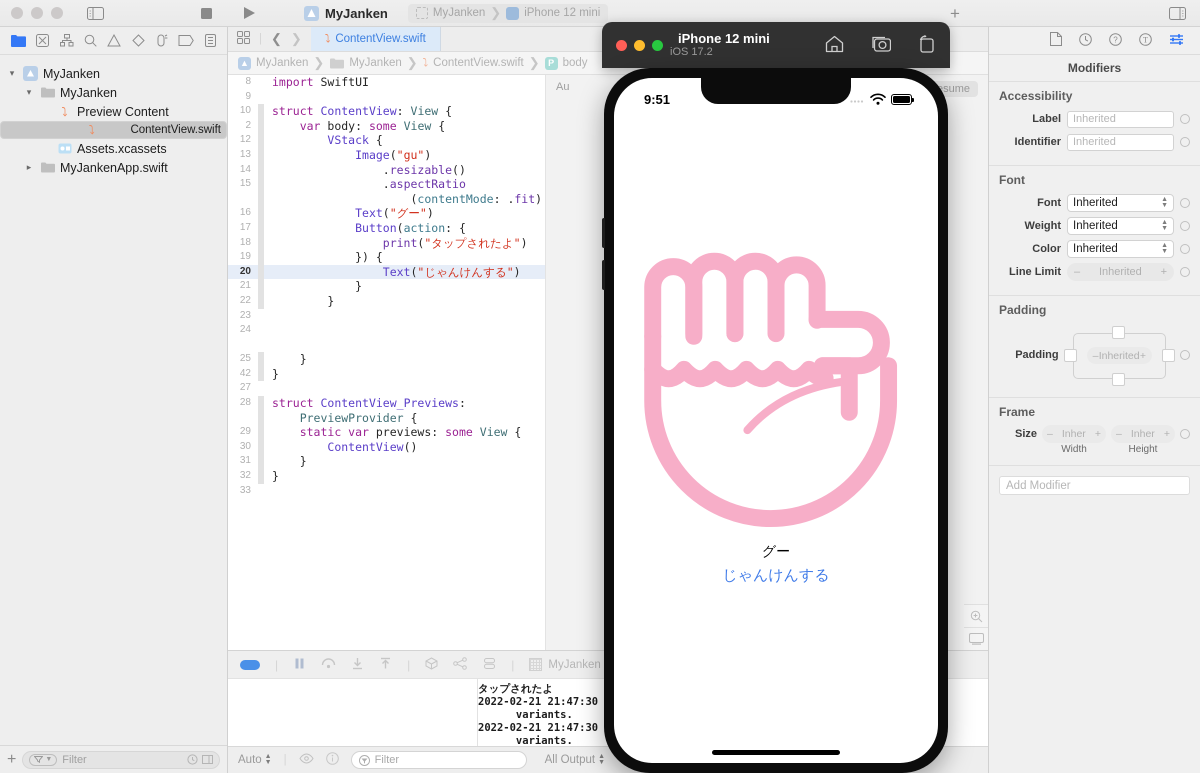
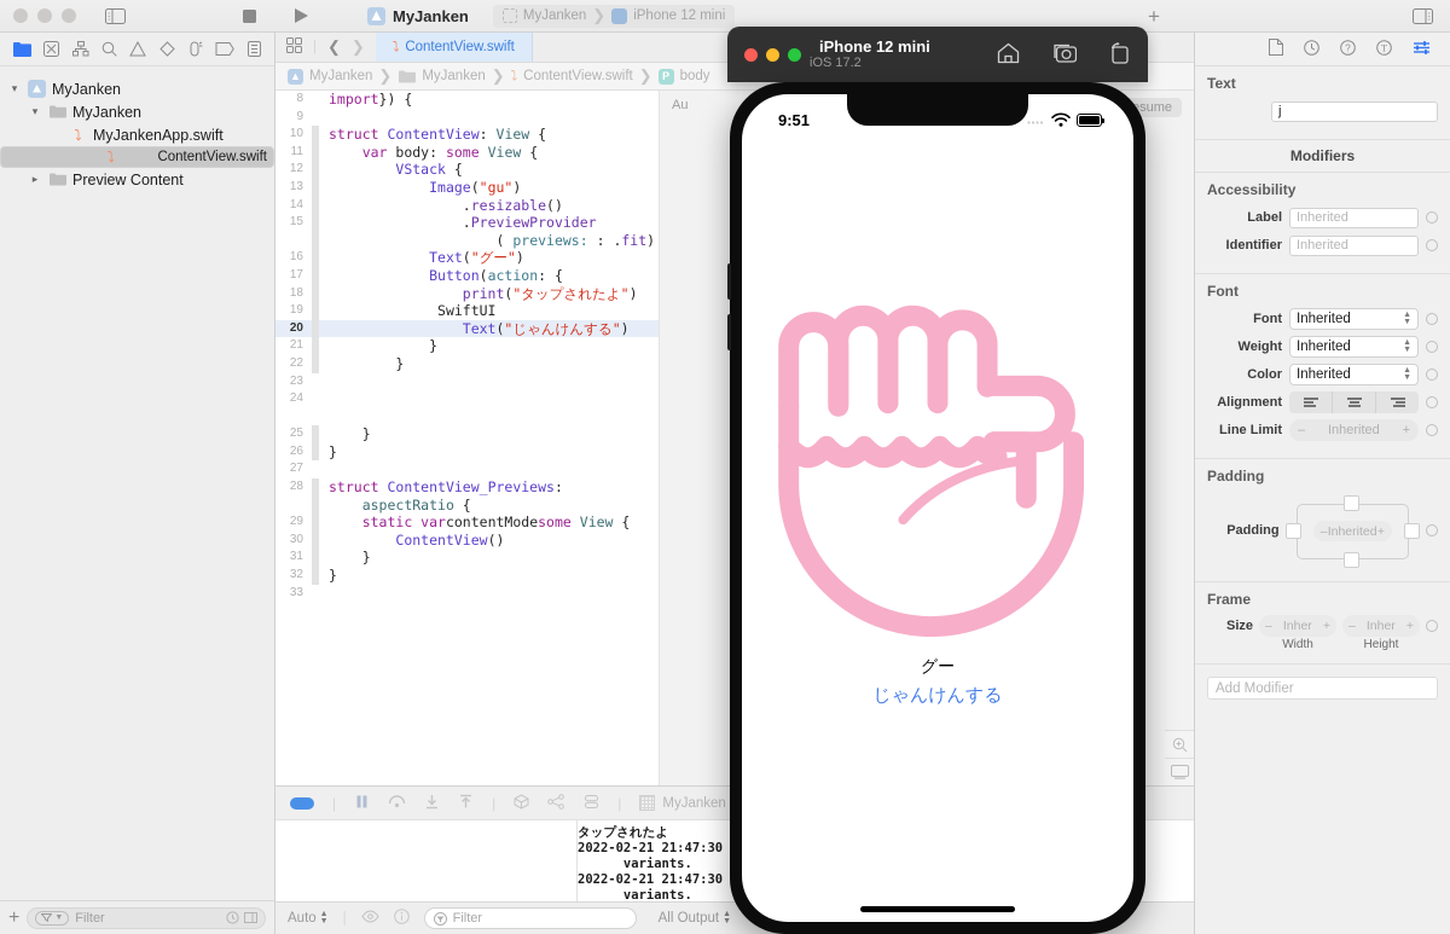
  MyJanken
  MyJanken
  ❯
  iPhone 12 mini
  +
  ▾
  MyJanken
  ▾
  MyJanken
  ⤵
- Preview Content
+ MyJankenApp.swift
  ⤵
  ContentView.swift
- Assets.xcassets
  ▸
- MyJankenApp.swift
+ Preview Content
  +
  Filter
  ❮
  ❯
  ⤵
  ContentView.swift
  ▲
  MyJanken
  ❯
  MyJanken
  ❯
  ⤵
  ContentView.swift
  ❯
  P
  body
  8
- import SwiftUI
+ import}) {
  9
  10
  struct ContentView: View {
- 2
+ 11
  var body: some View {
  12
  VStack {
  13
  Image("gu")
  14
  .resizable()
  15
- .aspectRatio
+ .PreviewProvider
- (contentMode: .fit)
+ ( previews: : .fit)
  16
  Text("グー")
  17
  Button(action: {
  18
  print("タップされたよ")
  19
- }) {
+ SwiftUI
  20
  Text("じゃんけんする")
  21
  }
  22
  }
  23
  24
  25
  }
- 42
+ 26
  }
  27
  28
  struct ContentView_Previews:
- PreviewProvider {
+ aspectRatio {
  29
- static var previews: some View {
+ static varcontentModesome View {
  30
  ContentView()
  31
  }
  32
  }
  33
  Au
  |
  MyJanken
  タップされたよ
  2022-02-21 21:47:30
  variants.
  2022-02-21 21:47:30
  variants.
  Auto
  Filter
  All Output
  ?
  T
+ Text
+ j
  Modifiers
  Accessibility
  Label
  Inherited
  Identifier
  Inherited
  Font
  Font
  Inherited
  Weight
  Inherited
  Color
  Inherited
+ Alignment
  Line Limit
  –
  Inherited
  +
  Padding
  Padding
  –
  Inherited
  +
  Frame
  Size
  –
  Inher
  +
  Width
  –
  Inher
  +
  Height
  Add Modifier
  iPhone 12 mini
  iOS 17.2
  9:51
  グー
  じゃんけんする
